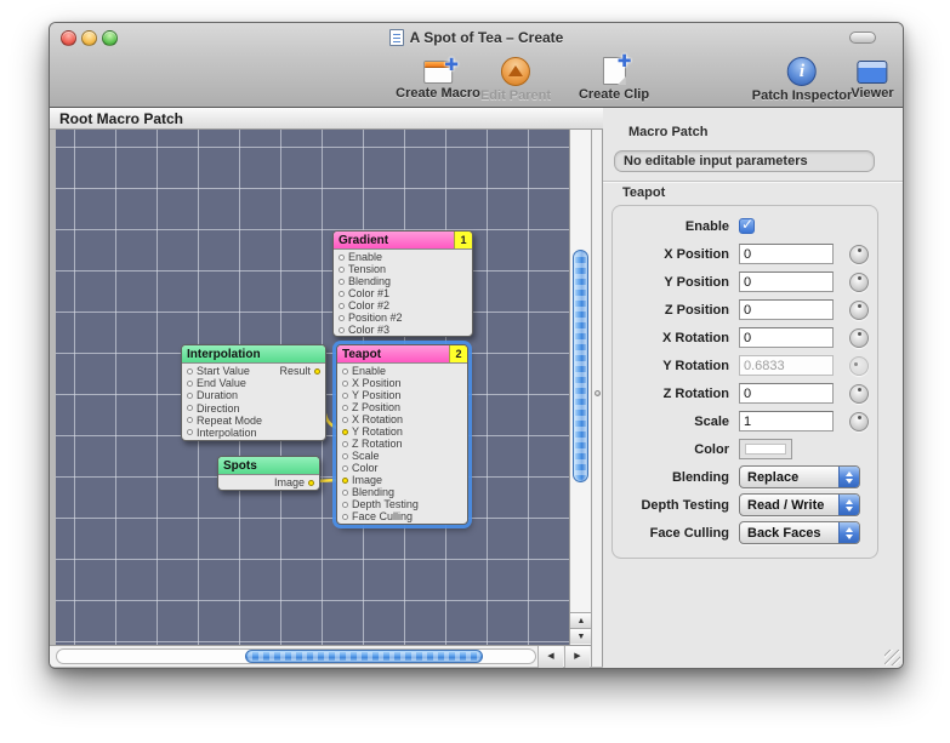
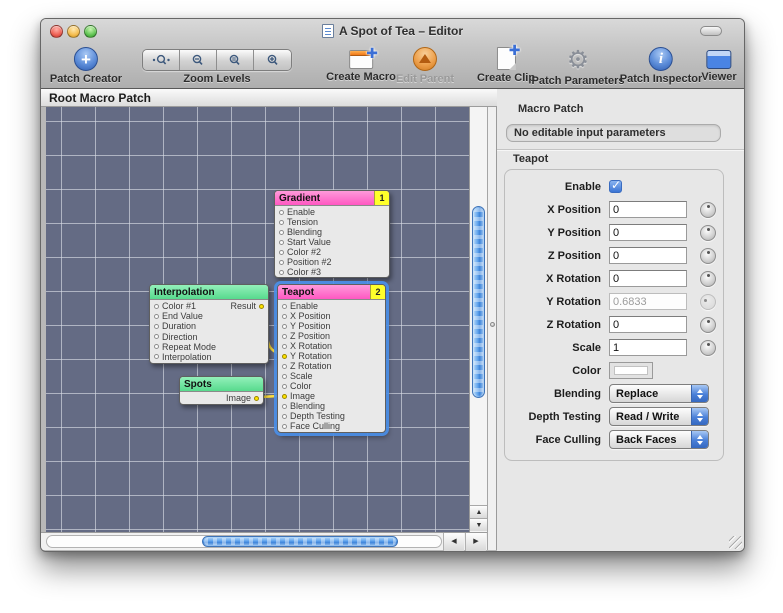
- A Spot of Tea – Create
+ A Spot of Tea – Editor
+ +
+ Patch Creator
+ Zoom Levels
  ✚
  Create Macro
  Edit Parent
  ✚
  Create Clip
+ ⚙
+ Patch Parameters
  i
  Patch Inspector
  Viewer
  Root Macro Patch
  Gradient
  1
  Enable
  Tension
  Blending
- Color #1
+ Start Value
  Color #2
  Position #2
  Color #3
  Teapot
  2
  Enable
  X Position
  Y Position
  Z Position
  X Rotation
  Y Rotation
  Z Rotation
  Scale
  Color
  Image
  Blending
  Depth Testing
  Face Culling
  Interpolation
- Start Value
+ Color #1
  Result
  End Value
  Duration
  Direction
  Repeat Mode
  Interpolation
  Spots
  Image
  Macro Patch
  No editable input parameters
  Teapot
  Enable
  X Position
  0
  Y Position
  0
  Z Position
  0
  X Rotation
  0
  Y Rotation
  0.6833
  Z Rotation
  0
  Scale
  1
  Color
  Blending
  Replace
  Depth Testing
  Read / Write
  Face Culling
  Back Faces
